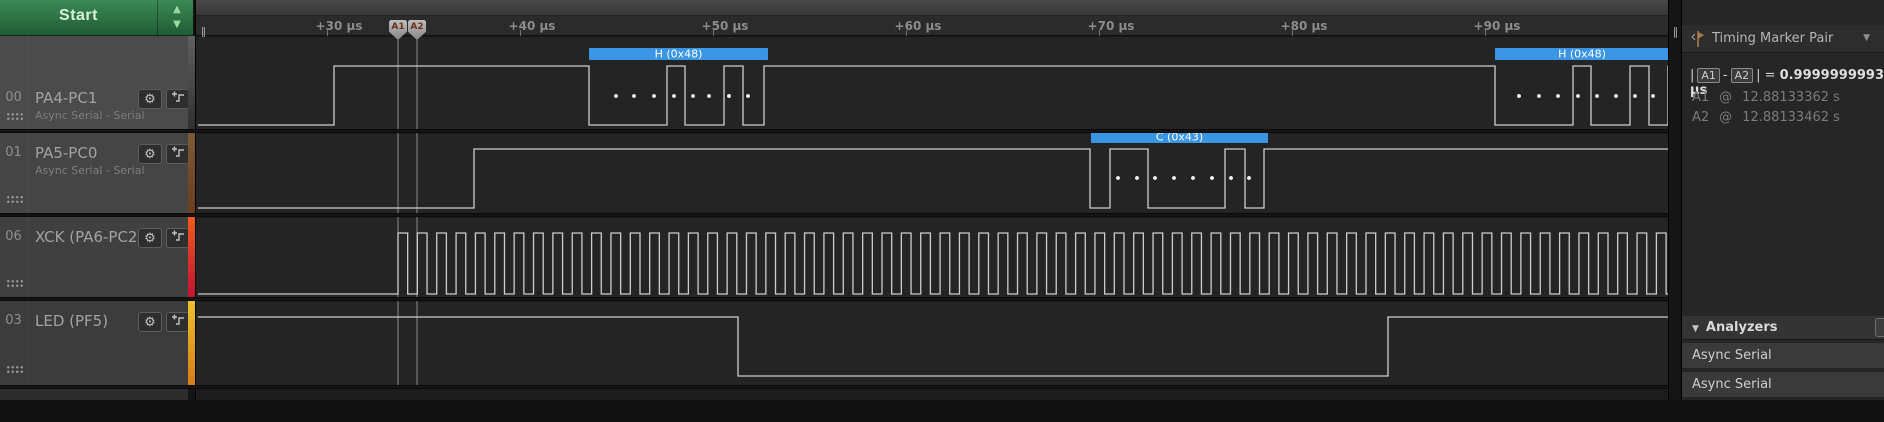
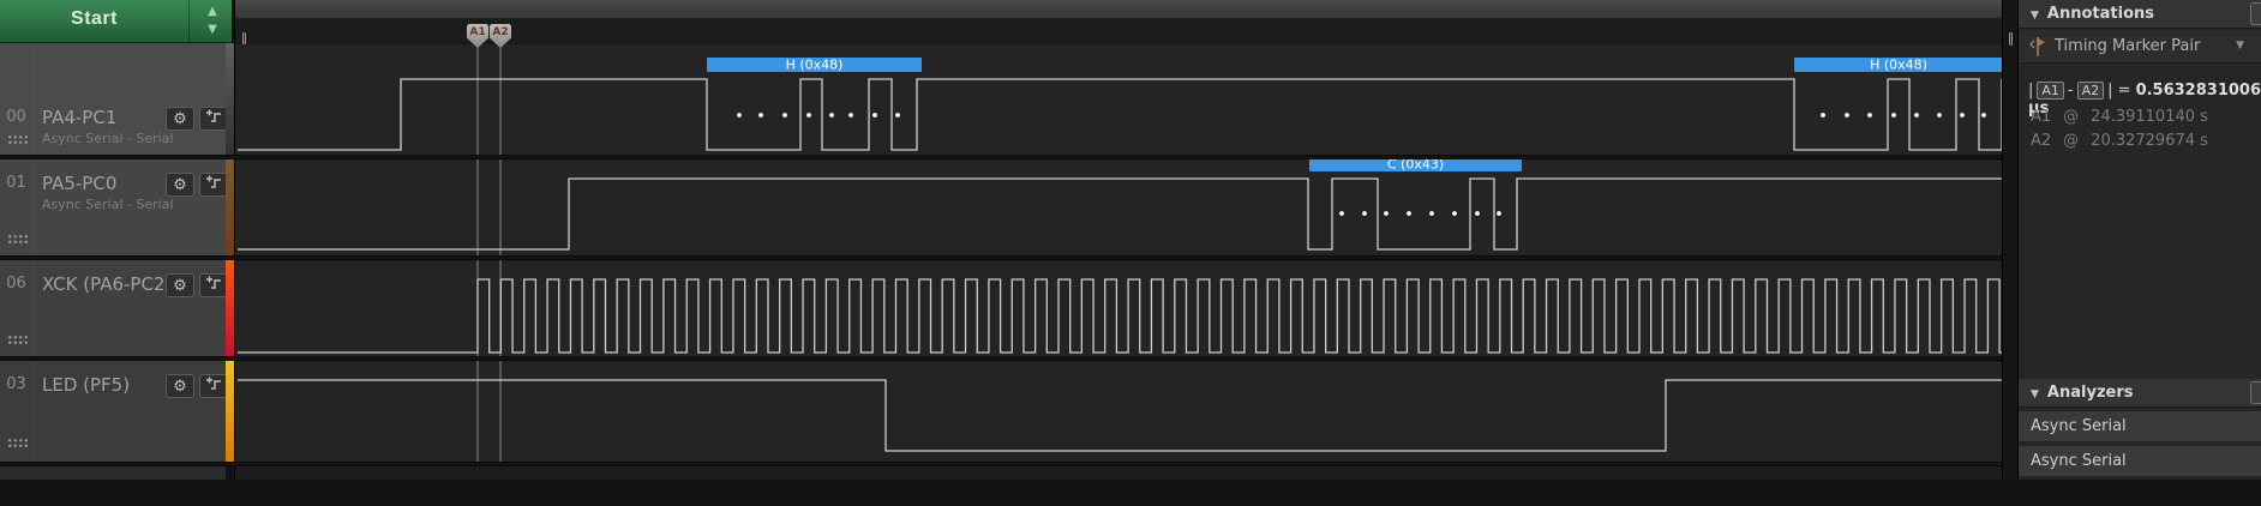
  00
  PA4-PC1
  Async Serial - Serial
  ⚙
  01
  PA5-PC0
  Async Serial - Serial
  ⚙
  06
  XCK (PA6-PC2
  ⚙
  03
  LED (PF5)
  ⚙
- +30 µs
- +40 µs
- +50 µs
- +60 µs
- +70 µs
- +80 µs
- +90 µs
  ‖
  H (0x48)
  H (0x48)
  C (0x43)
  A1
  A2
  ‖
+ ▼ Annotations
  Timing Marker Pair
  ▼
- | A1 - A2 | = 0.9999999993 µs
+ | A1 - A2 | = 0.5632831006 µs
- A1 @ 12.88133362 s
+ A1 @ 24.39110140 s
- A2 @ 12.88133462 s
+ A2 @ 20.32729674 s
  ▼ Analyzers
  Async Serial
  Async Serial
  Start
  ▲
  ▼
